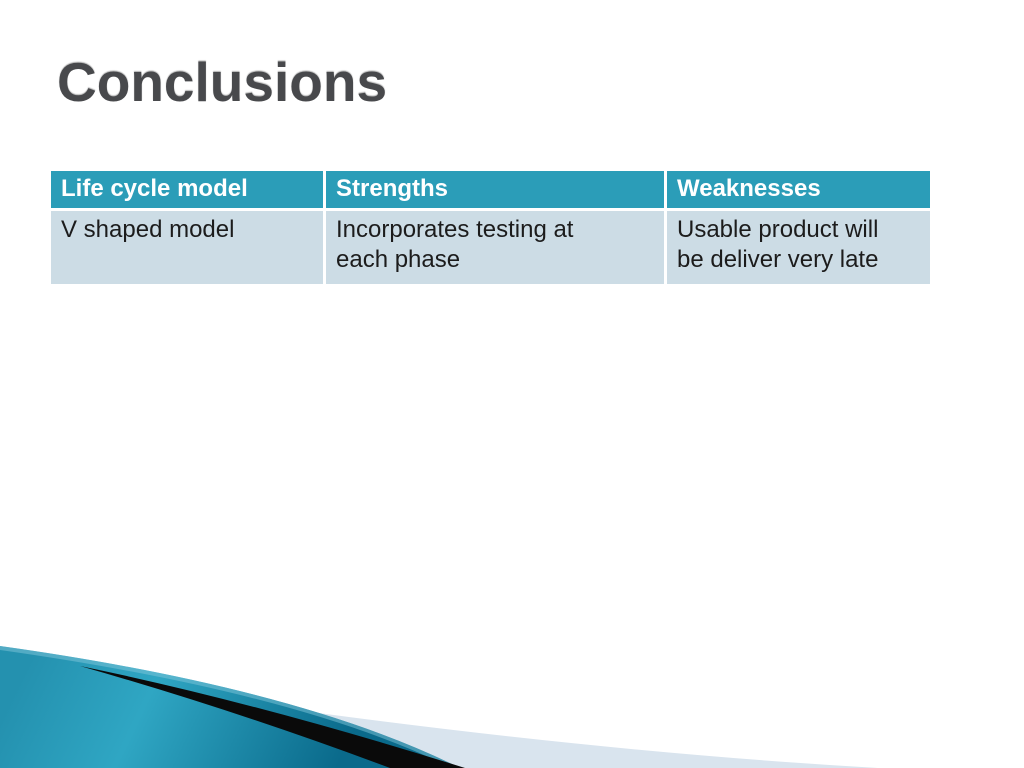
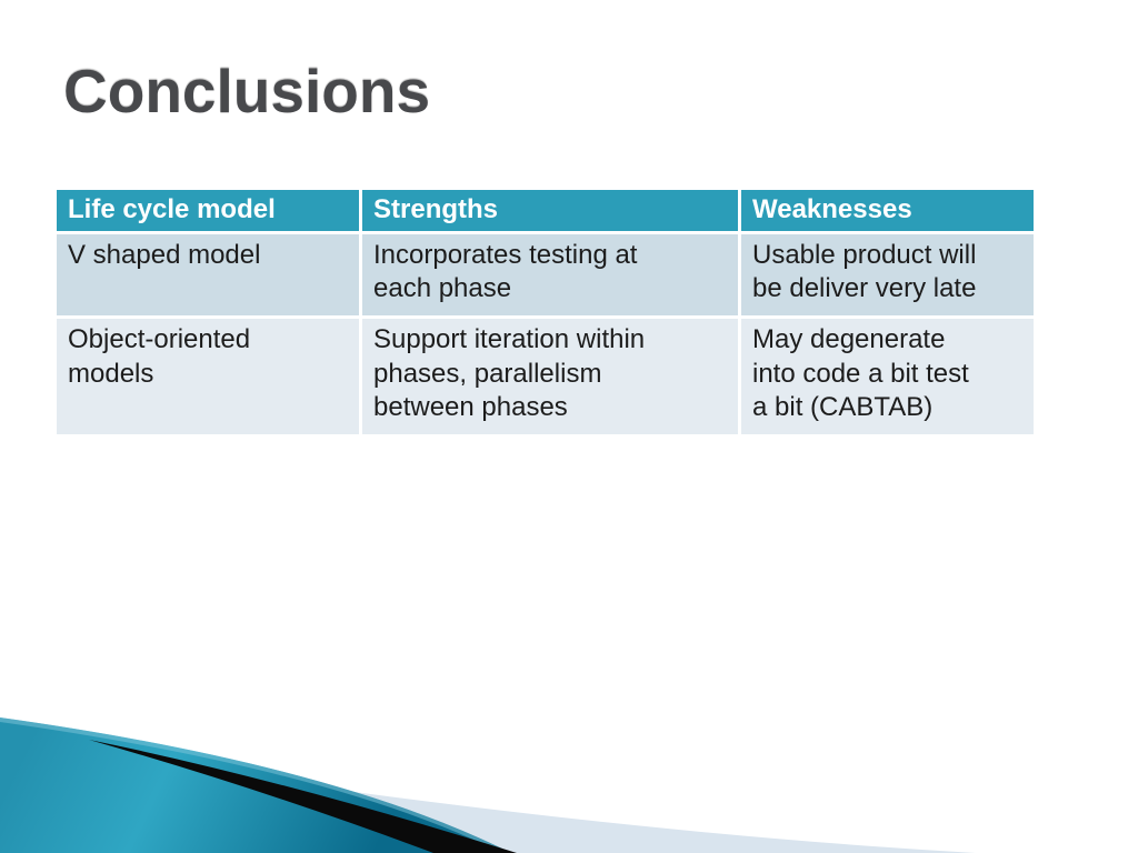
  Conclusions
  Life cycle model	Strengths	Weaknesses
  V shaped model	Incorporates testing at each phase	Usable product will be deliver very late
+ Object-oriented models	Support iteration within phases, parallelism between phases	May degenerate into code a bit test a bit (CABTAB)
